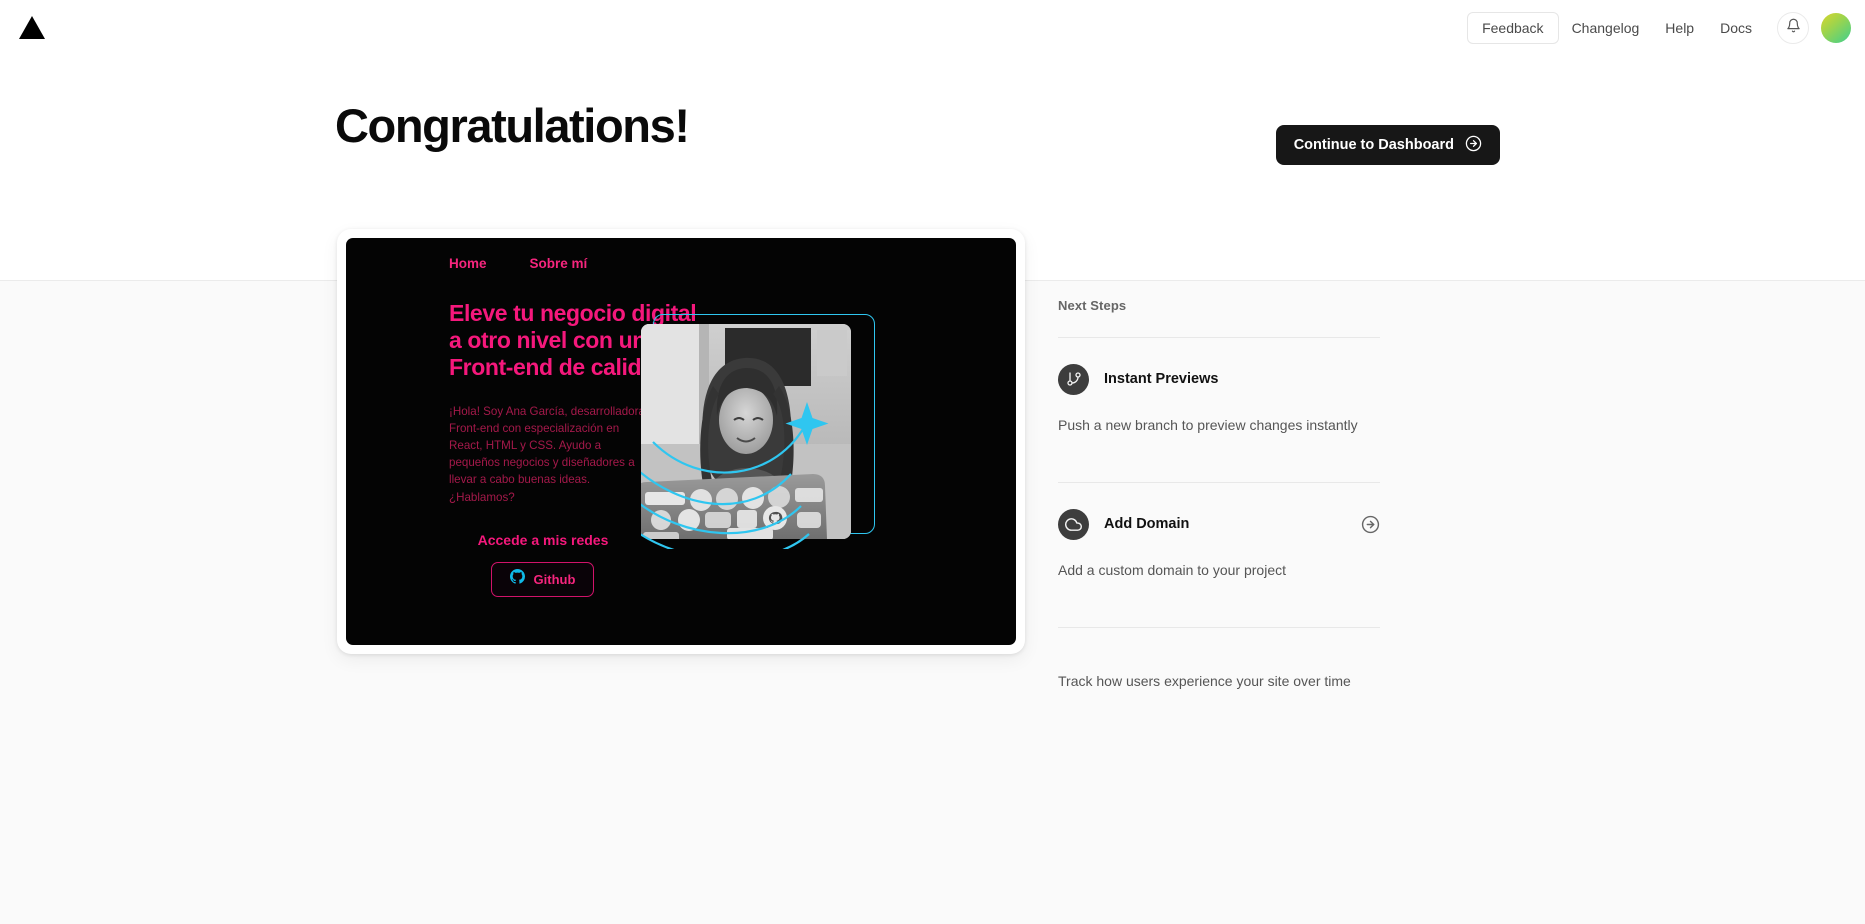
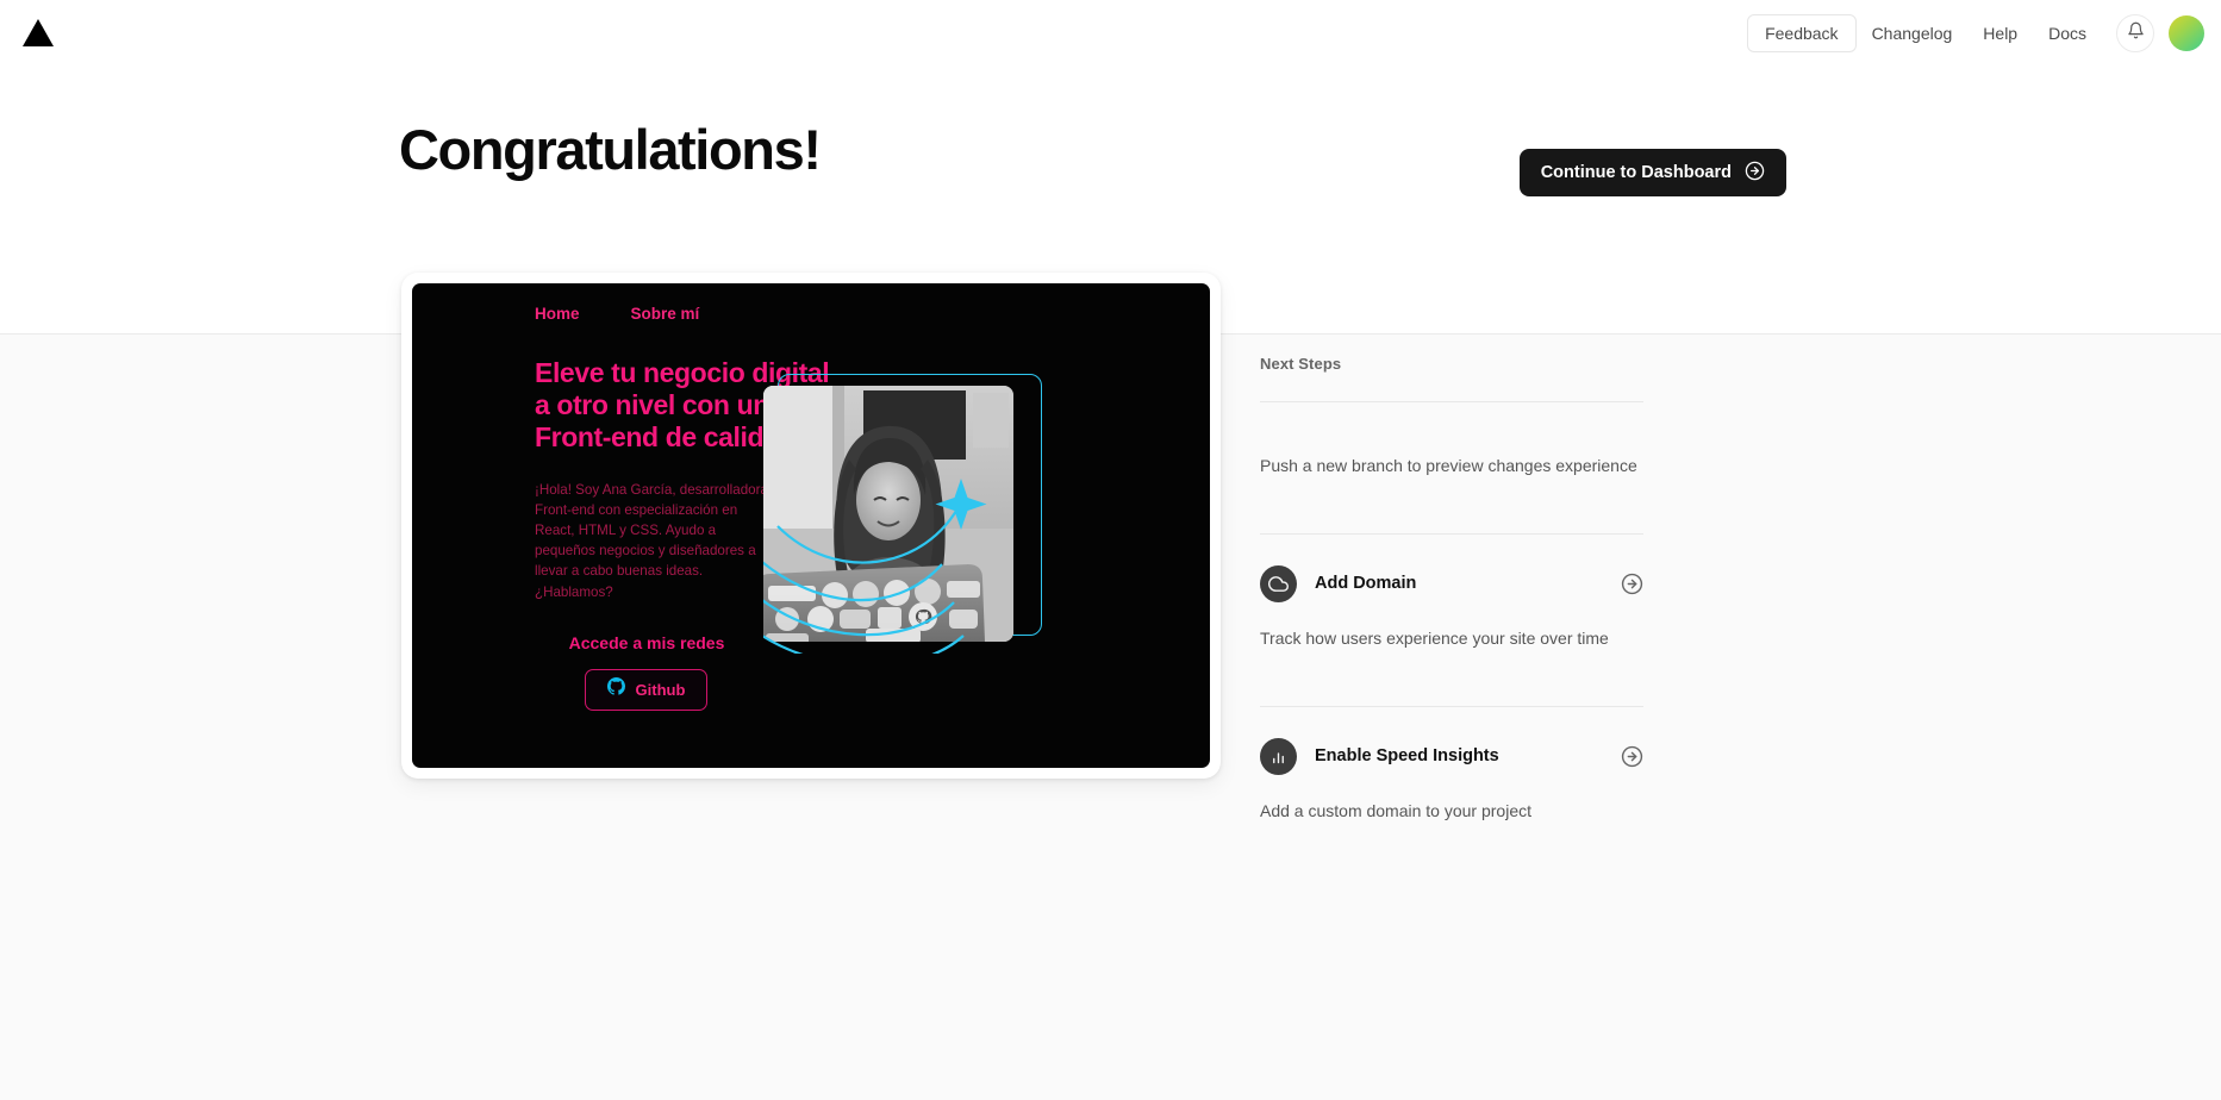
  Feedback
  Changelog
  Help
  Docs
  Congratulations!
  Continue to Dashboard
  Home
  Sobre mí
  Eleve tu negocio digital a otro nivel con un Front-end de calid
  ¡Hola! Soy Ana García, desarrollador Front-end con especialización en React, HTML y CSS. Ayudo a pequeños negocios y diseñadores a llevar a cabo buenas ideas. ¿Hablamos?
  Accede a mis redes
  Github
  Next Steps
- Instant Previews
- Push a new branch to preview changes instantly
+ Push a new branch to preview changes experience
  Add Domain
- Add a custom domain to your project
+ Track how users experience your site over time
+ Enable Speed Insights
- Track how users experience your site over time
+ Add a custom domain to your project
